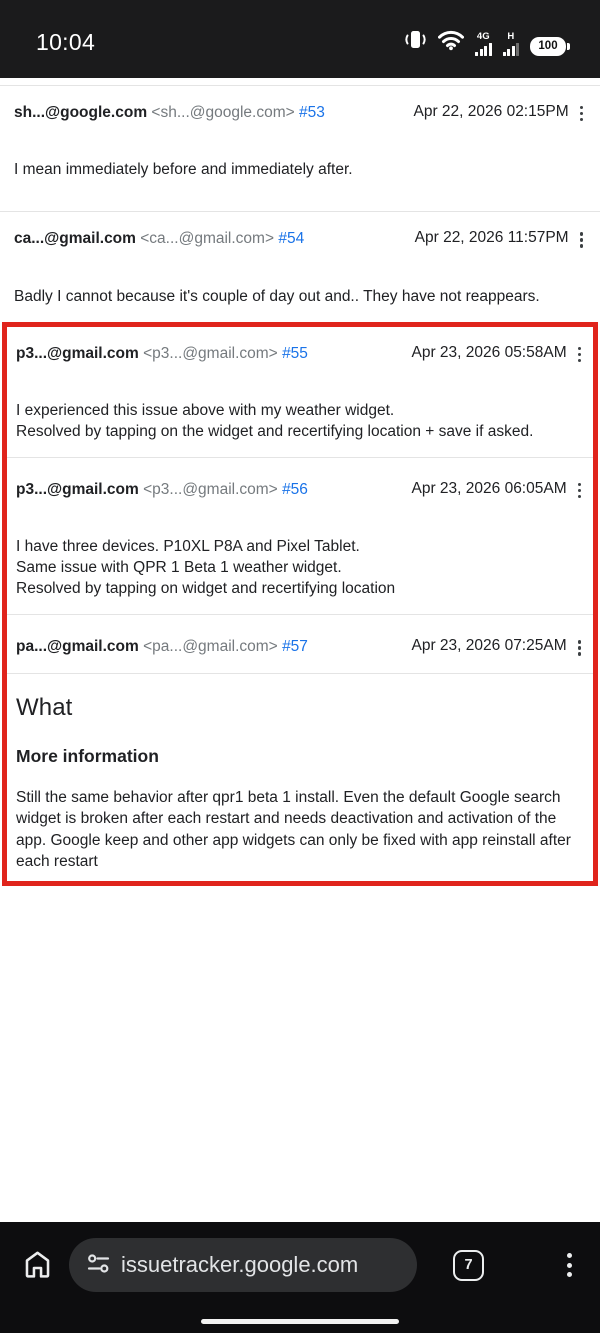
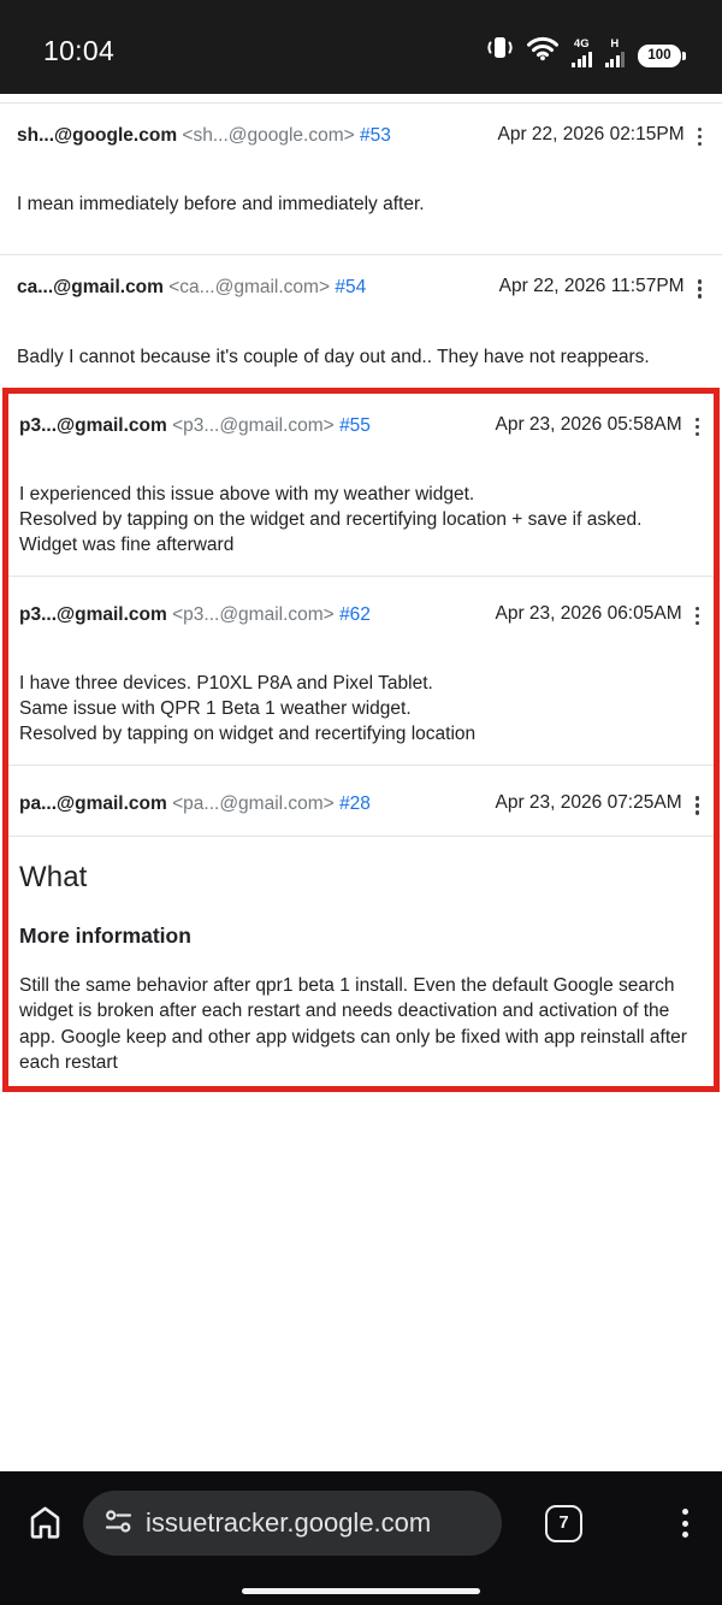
  10:04
  4G
  H
  100
  sh...@google.com <sh...@google.com> #53
  Apr 22, 2026 02:15PM
  I mean immediately before and immediately after.
  ca...@gmail.com <ca...@gmail.com> #54
  Apr 22, 2026 11:57PM
  Badly I cannot because it's couple of day out and.. They have not reappears.
  p3...@gmail.com <p3...@gmail.com> #55
  Apr 23, 2026 05:58AM
  I experienced this issue above with my weather widget.
  Resolved by tapping on the widget and recertifying location + save if asked.
+ Widget was fine afterward
- p3...@gmail.com <p3...@gmail.com> #56
+ p3...@gmail.com <p3...@gmail.com> #62
  Apr 23, 2026 06:05AM
  I have three devices. P10XL P8A and Pixel Tablet.
  Same issue with QPR 1 Beta 1 weather widget.
  Resolved by tapping on widget and recertifying location
- pa...@gmail.com <pa...@gmail.com> #57
+ pa...@gmail.com <pa...@gmail.com> #28
  Apr 23, 2026 07:25AM
  What
  More information
  Still the same behavior after qpr1 beta 1 install. Even the default Google search widget is broken after each restart and needs deactivation and activation of the app. Google keep and other app widgets can only be fixed with app reinstall after each restart
  issuetracker.google.com
  7
